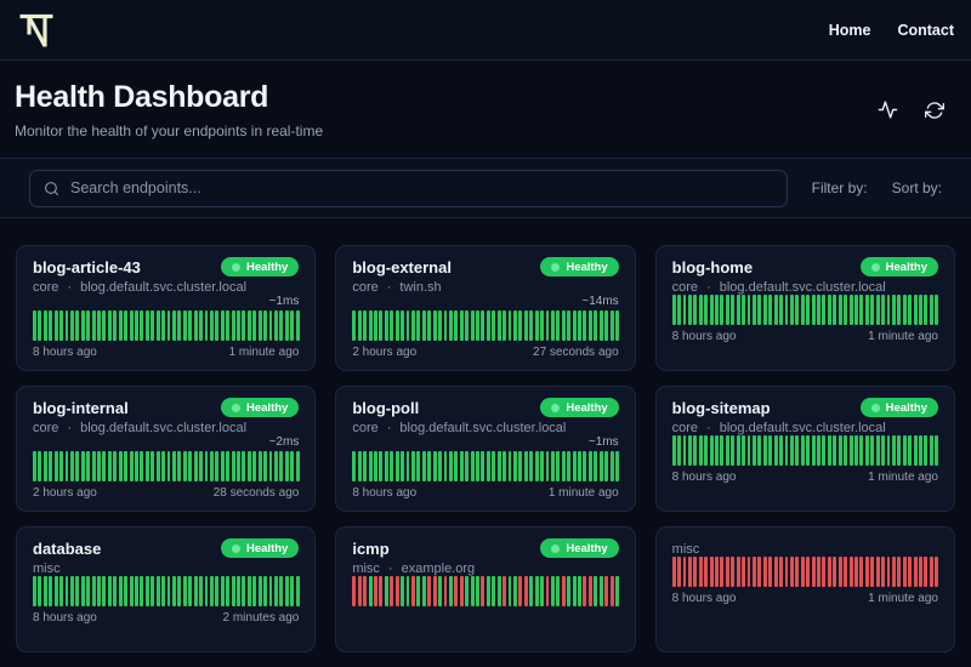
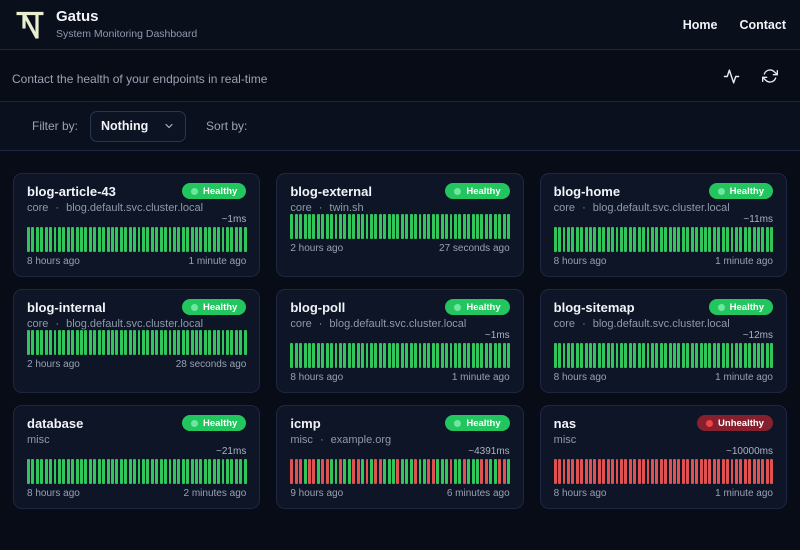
+ Gatus
+ System Monitoring Dashboard
  Home
  Contact
- Health Dashboard
- Monitor the health of your endpoints in real-time
+ Contact the health of your endpoints in real-time
- Search endpoints...
  Filter by:
+ Nothing
  Sort by:
  blog-article-43
  Healthy
  core
  ·
  blog.default.svc.cluster.local
  ~1ms
  8 hours ago
  1 minute ago
  blog-external
  Healthy
  core
  ·
  twin.sh
- ~14ms
  2 hours ago
  27 seconds ago
  blog-home
  Healthy
  core
  ·
  blog.default.svc.cluster.local
+ ~11ms
  8 hours ago
  1 minute ago
  blog-internal
  Healthy
  core
  ·
  blog.default.svc.cluster.local
- ~2ms
  2 hours ago
  28 seconds ago
  blog-poll
  Healthy
  core
  ·
  blog.default.svc.cluster.local
  ~1ms
  8 hours ago
  1 minute ago
  blog-sitemap
  Healthy
  core
  ·
  blog.default.svc.cluster.local
+ ~12ms
  8 hours ago
  1 minute ago
  database
  Healthy
  misc
+ ~21ms
  8 hours ago
  2 minutes ago
  icmp
  Healthy
  misc
  ·
  example.org
+ ~4391ms
+ 9 hours ago
+ 6 minutes ago
+ nas
+ Unhealthy
  misc
+ ~10000ms
  8 hours ago
  1 minute ago
